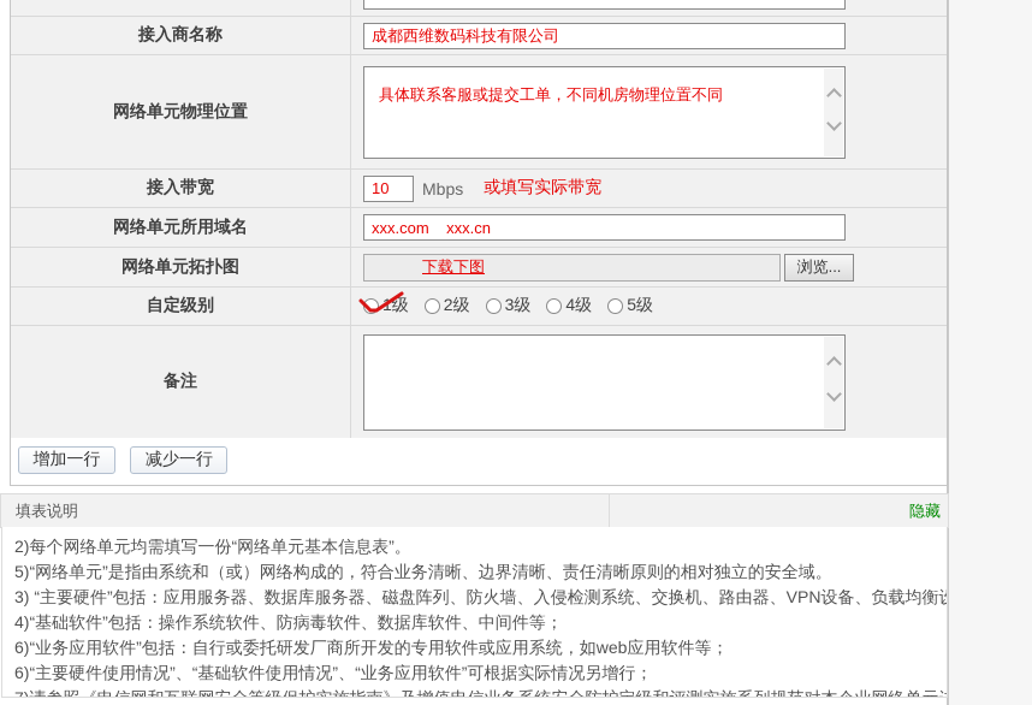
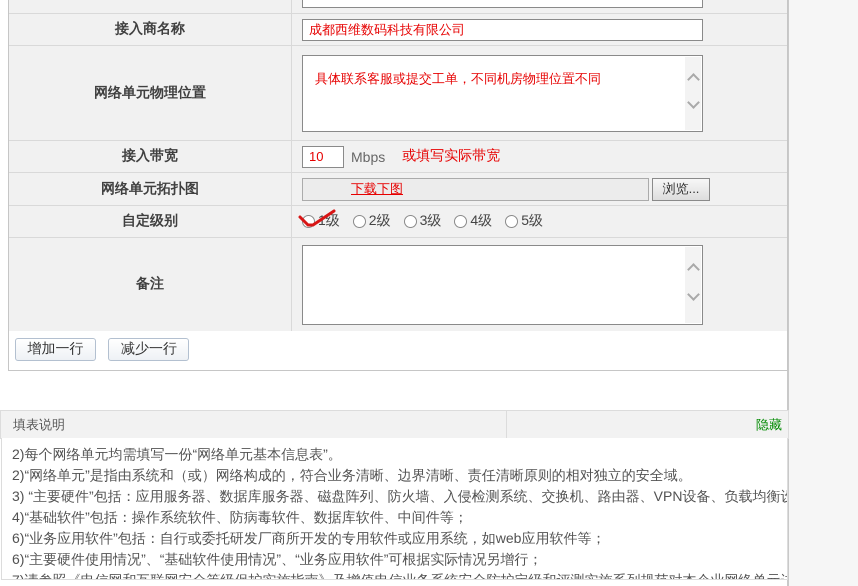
  接入商名称
  成都西维数码科技有限公司
  网络单元物理位置
  具体联系客服或提交工单，不同机房物理位置不同
  接入带宽
  10
  Mbps
  或填写实际带宽
- 网络单元所用域名
- xxx.com xxx.cn
  网络单元拓扑图
  下载下图
  浏览...
  自定级别
  2级
  3级
  4级
  5级
  备注
  增加一行 减少一行
  填表说明
  隐藏
  2)每个网络单元均需填写一份“网络单元基本信息表”。
- 5)“网络单元”是指由系统和（或）网络构成的，符合业务清晰、边界清晰、责任清晰原则的相对独立的安全域。
+ 2)“网络单元”是指由系统和（或）网络构成的，符合业务清晰、边界清晰、责任清晰原则的相对独立的安全域。
  3) “主要硬件”包括：应用服务器、数据库服务器、磁盘阵列、防火墙、入侵检测系统、交换机、路由器、VPN设备、负载均衡
  4)“基础软件”包括：操作系统软件、防病毒软件、数据库软件、中间件等；
  6)“业务应用软件”包括：自行或委托研发厂商所开发的专用软件或应用系统，如web应用软件等；
  6)“主要硬件使用情况”、“基础软件使用情况”、“业务应用软件”可根据实际情况另增行；
